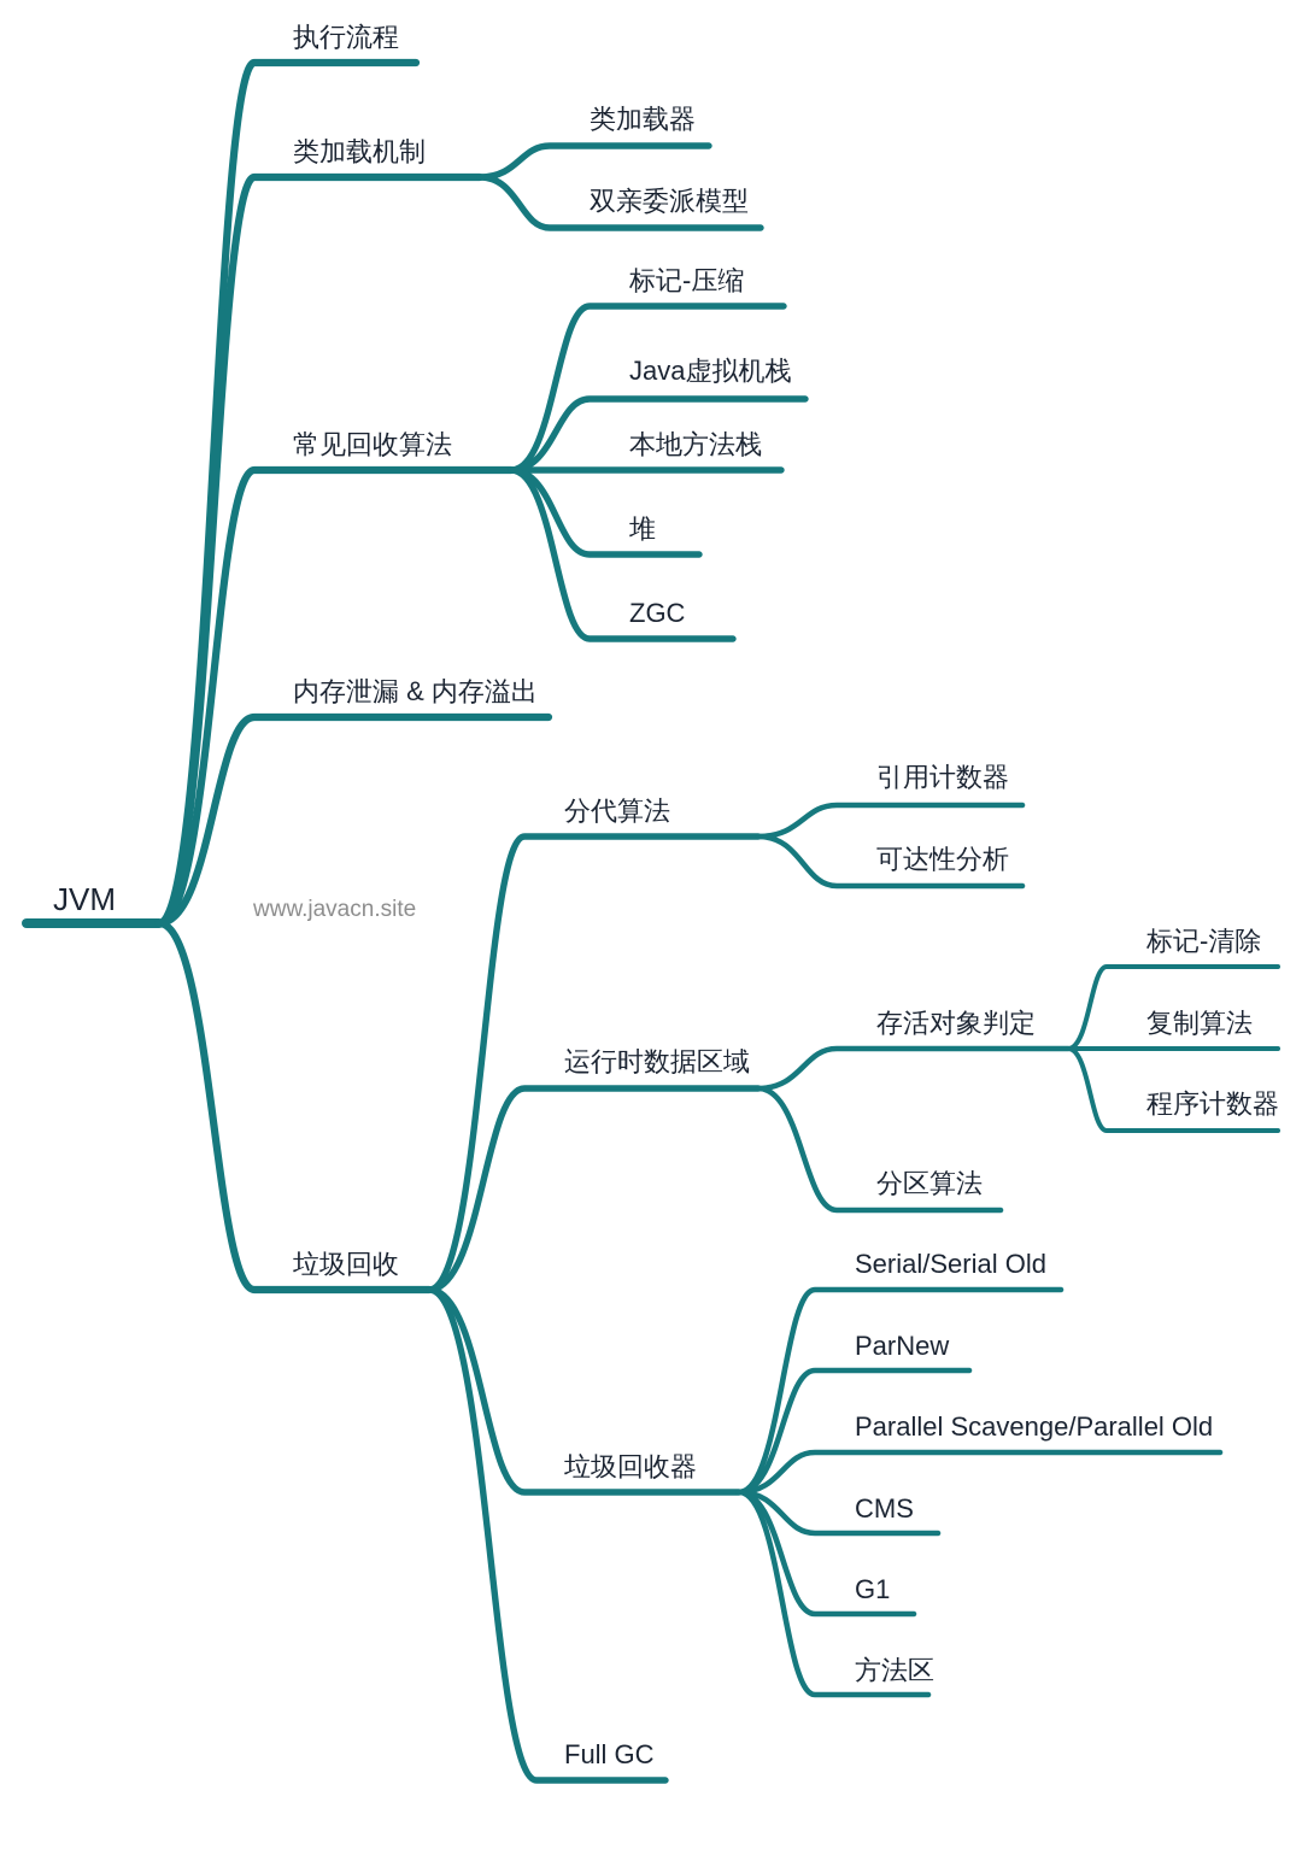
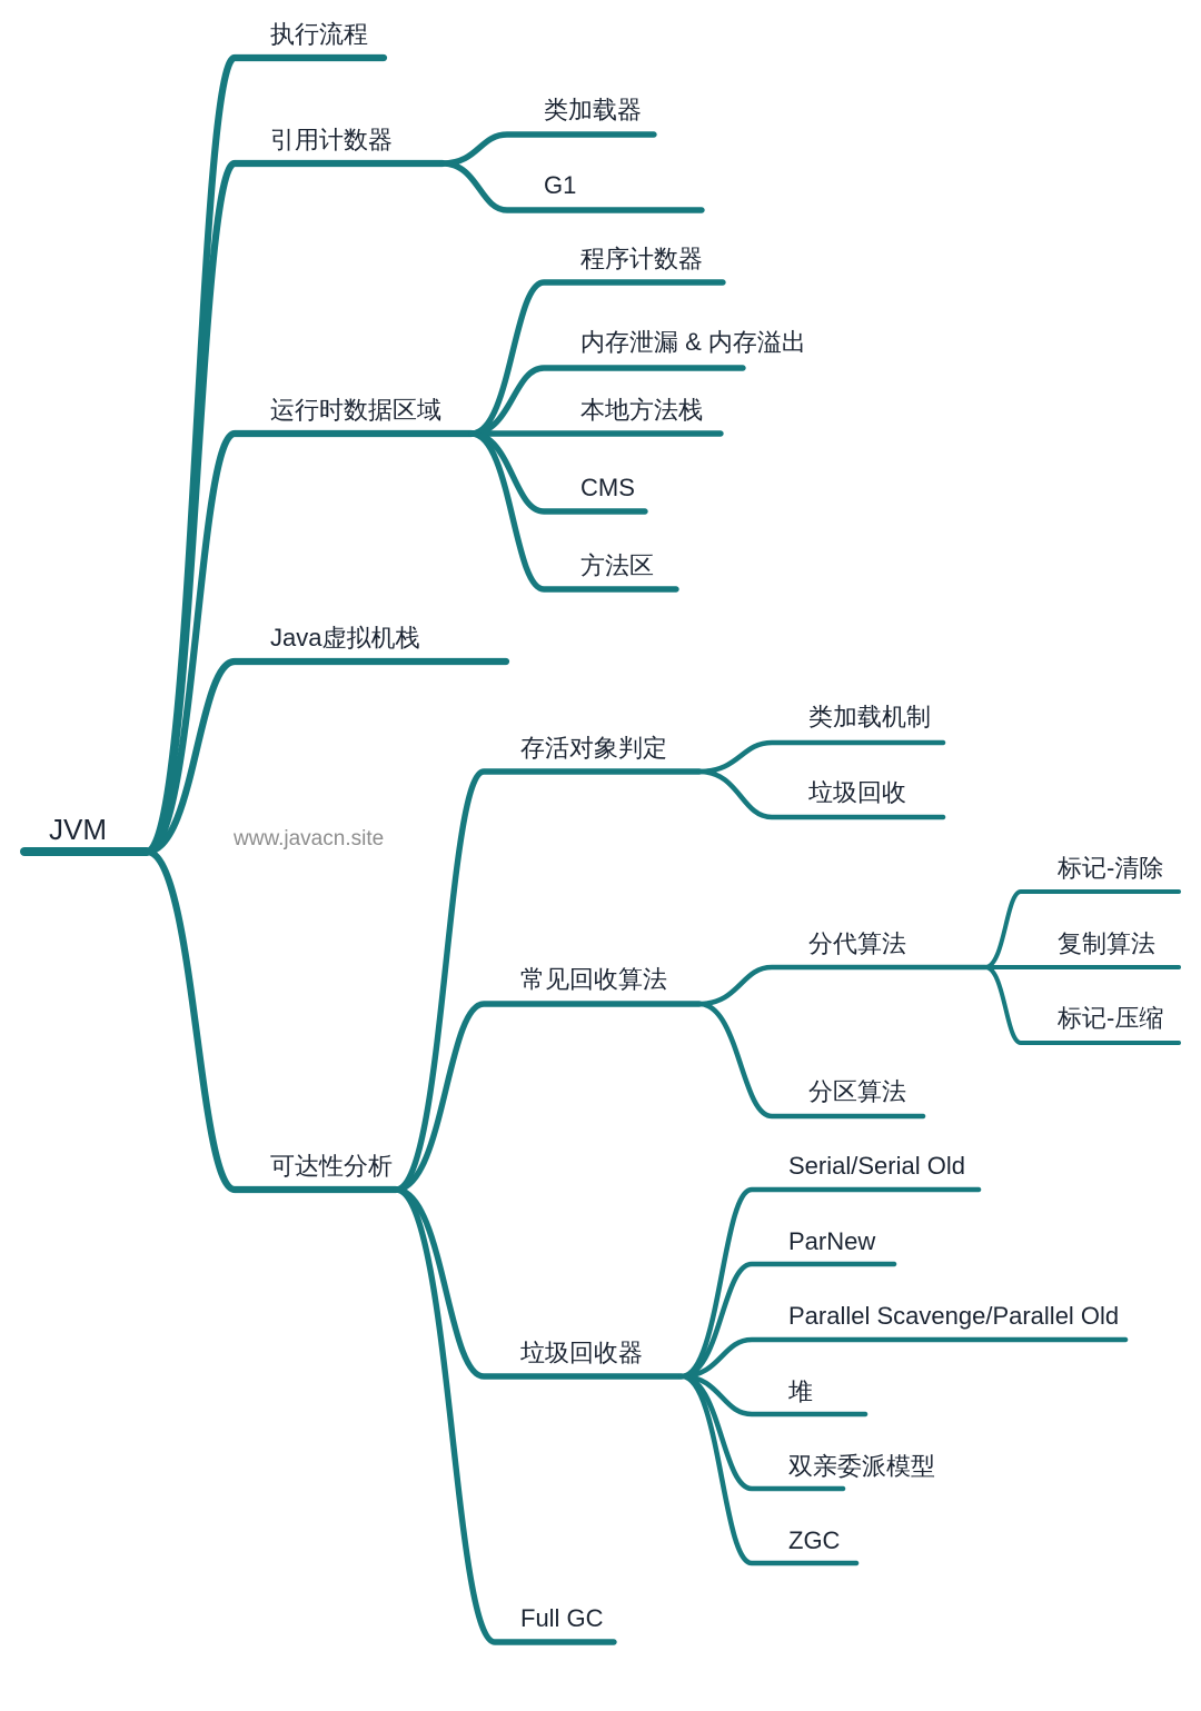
  JVM
  执行流程
- 类加载机制
+ 引用计数器
  类加载器
- 双亲委派模型
+ G1
- 常见回收算法
+ 运行时数据区域
- 标记-压缩
+ 程序计数器
- Java虚拟机栈
+ 内存泄漏 & 内存溢出
  本地方法栈
- 堆
+ CMS
- ZGC
+ 方法区
- 内存泄漏 & 内存溢出
+ Java虚拟机栈
- 垃圾回收
+ 可达性分析
- 分代算法
+ 存活对象判定
- 引用计数器
+ 类加载机制
- 可达性分析
+ 垃圾回收
- 运行时数据区域
+ 常见回收算法
- 存活对象判定
+ 分代算法
  标记-清除
  复制算法
- 程序计数器
+ 标记-压缩
  分区算法
  垃圾回收器
  Serial/Serial Old
  ParNew
  Parallel Scavenge/Parallel Old
- CMS
+ 堆
- G1
+ 双亲委派模型
- 方法区
+ ZGC
  Full GC
  www.javacn.site
